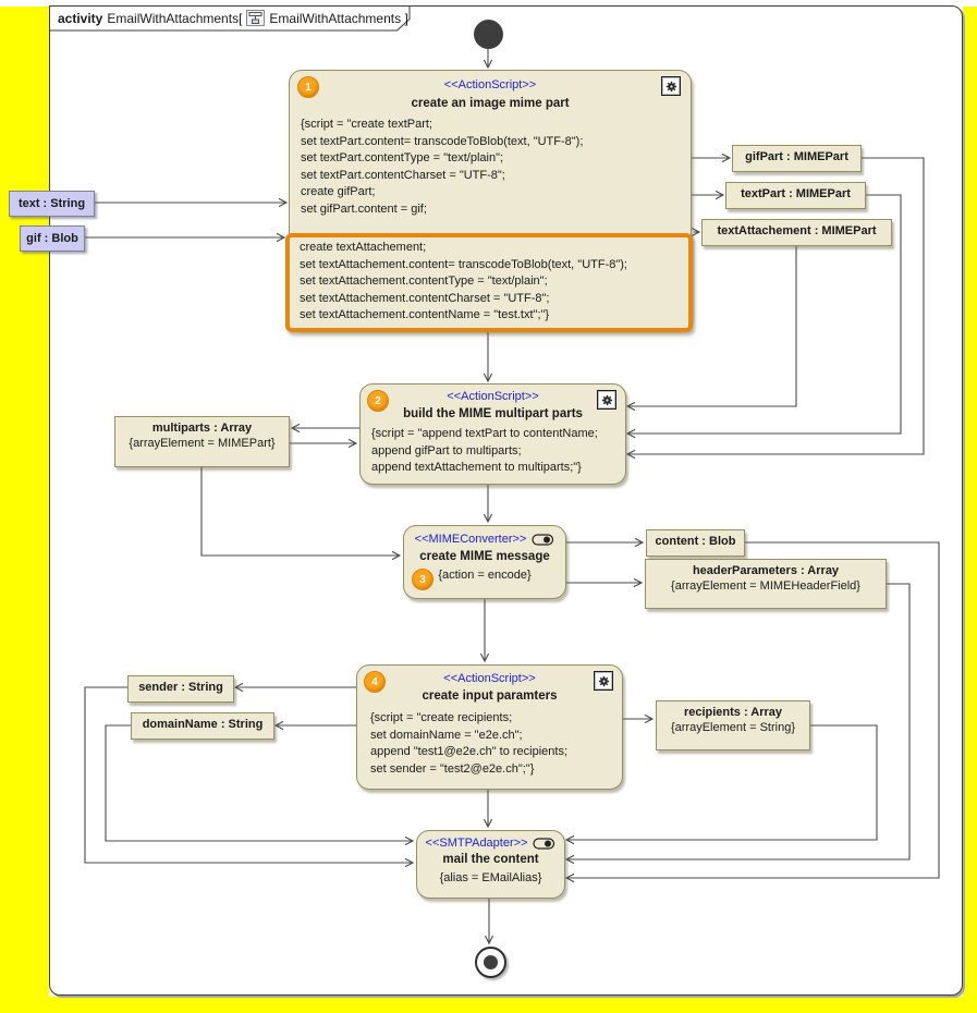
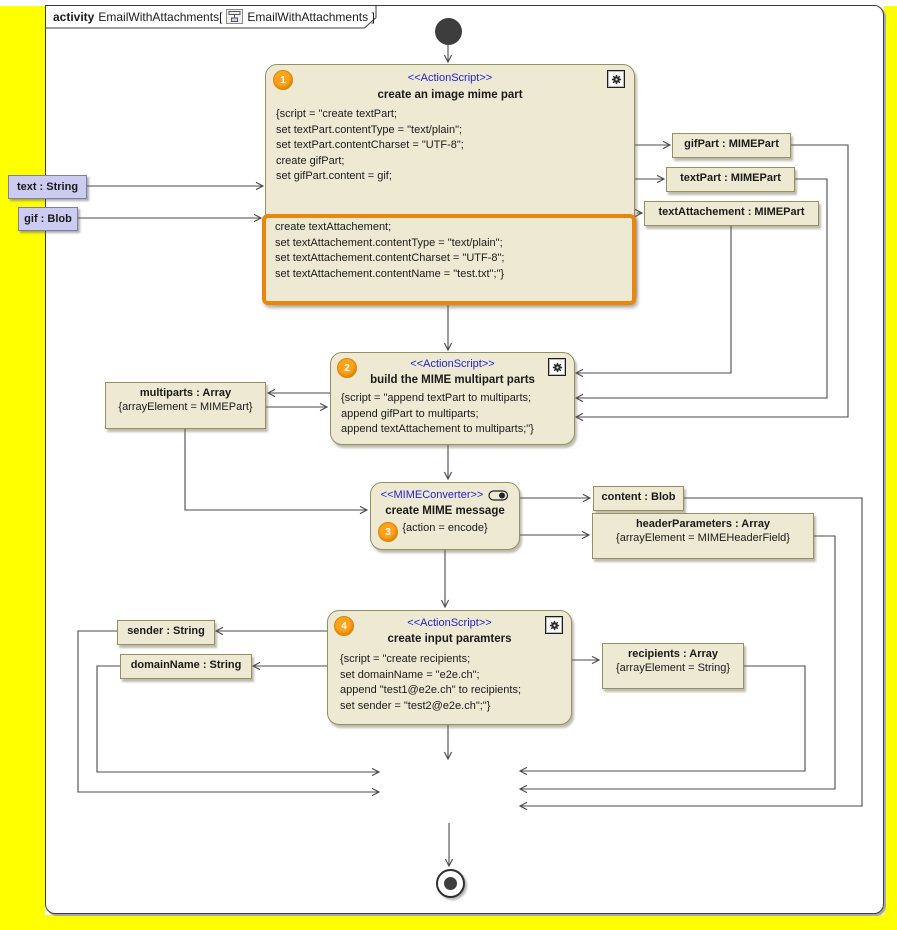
  activity
  EmailWithAttachments[
  EmailWithAttachments ]
  1
  <<ActionScript>>
  create an image mime part
  {script = "create textPart;
- set textPart.content= transcodeToBlob(text, "UTF-8");
  set textPart.contentType = "text/plain";
  set textPart.contentCharset = "UTF-8";
  create gifPart;
  set gifPart.content = gif;
  create textAttachement;
- set textAttachement.content= transcodeToBlob(text, "UTF-8");
  set textAttachement.contentType = "text/plain";
  set textAttachement.contentCharset = "UTF-8";
  set textAttachement.contentName = "test.txt";"}
  text : String
  gif : Blob
  gifPart : MIMEPart
  textPart : MIMEPart
  textAttachement : MIMEPart
  2
  <<ActionScript>>
  build the MIME multipart parts
- {script = "append textPart to contentName;
+ {script = "append textPart to multiparts;
  append gifPart to multiparts;
  append textAttachement to multiparts;"}
  multiparts : Array
  {arrayElement = MIMEPart}
  <<MIMEConverter>>
  create MIME message
  {action = encode}
  3
  content : Blob
  headerParameters : Array
  {arrayElement = MIMEHeaderField}
  4
  <<ActionScript>>
  create input paramters
  {script = "create recipients;
  set domainName = "e2e.ch";
  append "test1@e2e.ch" to recipients;
  set sender = "test2@e2e.ch";"}
  sender : String
  domainName : String
  recipients : Array
  {arrayElement = String}
- <<SMTPAdapter>>
- mail the content
- {alias = EMailAlias}
